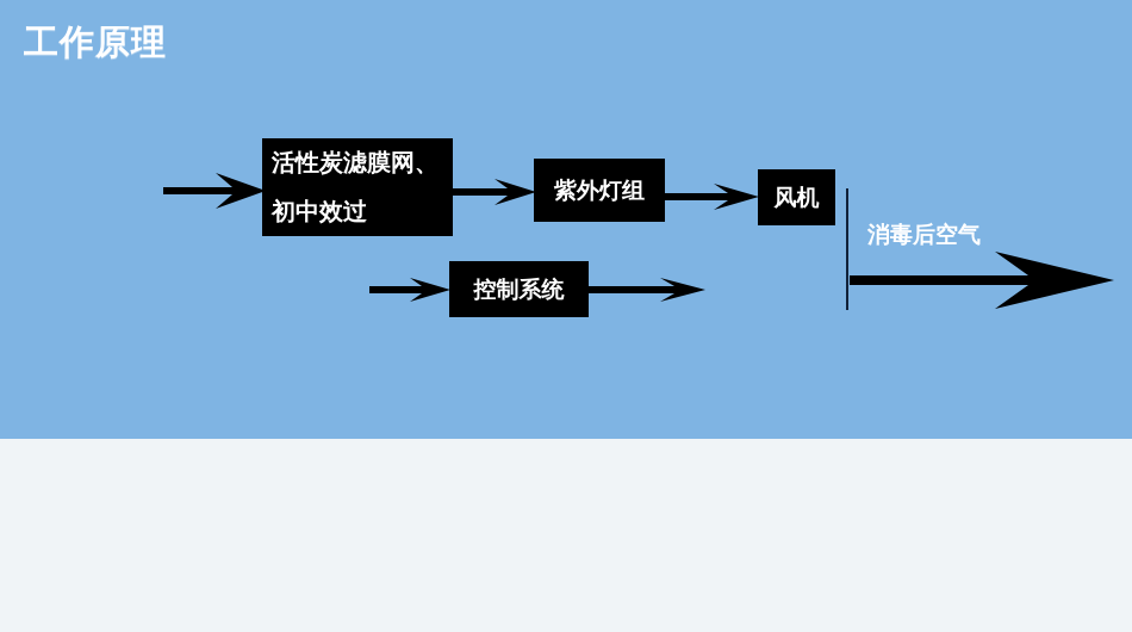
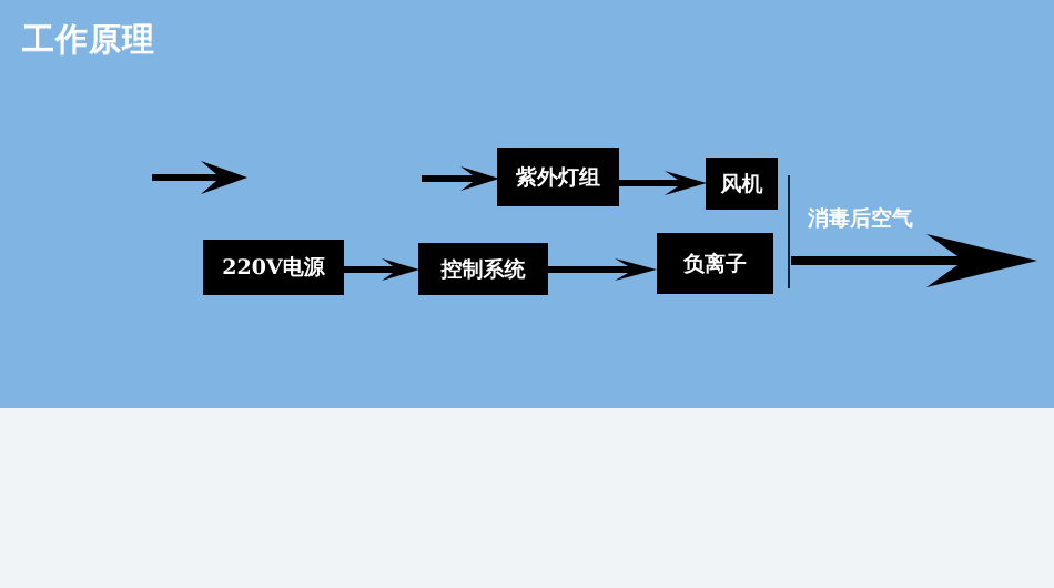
  工作原理
- 活性炭滤膜网、
- 初中效过
  紫外灯组
  风机
+ 220V电源
  控制系统
+ 负离子
  消毒后空气
